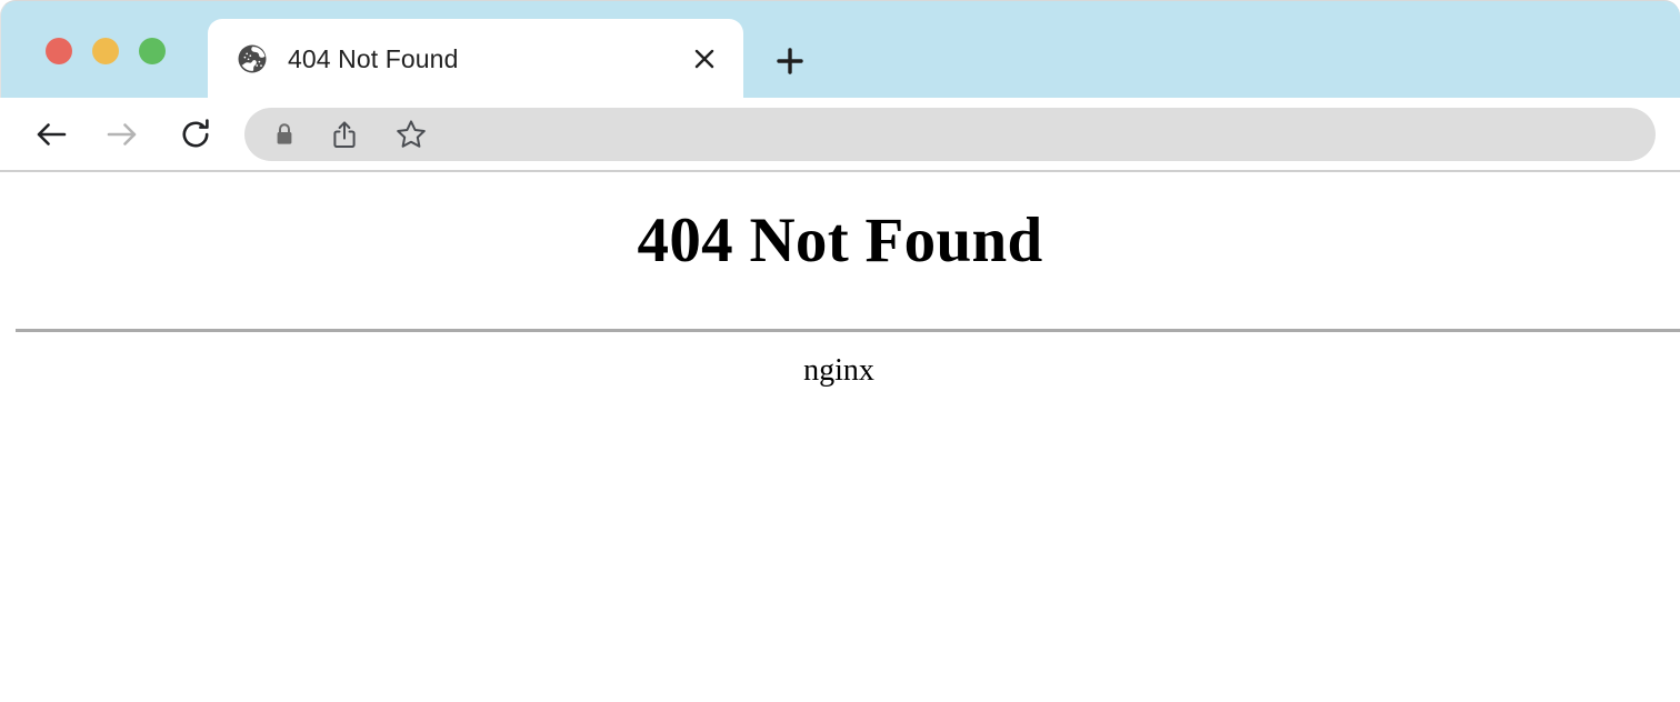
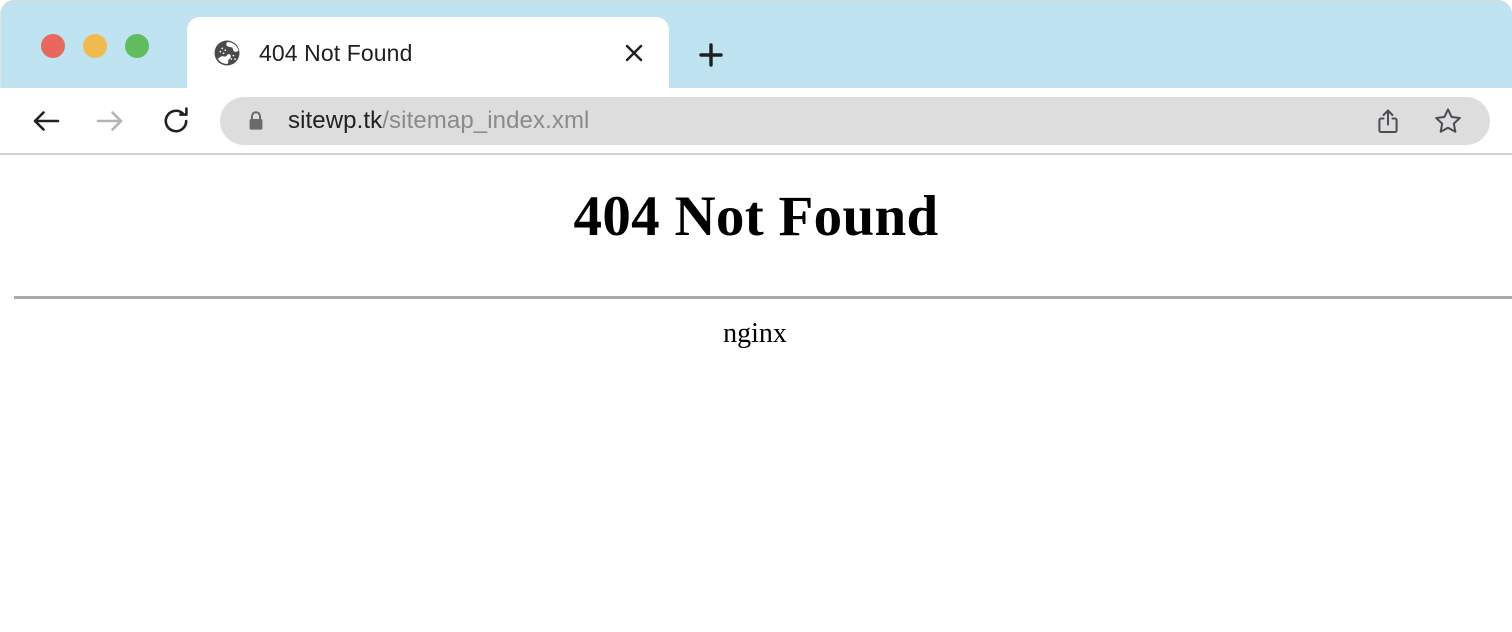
  404 Not Found
+ sitewp.tk/sitemap_index.xml
  404 Not Found
  nginx
